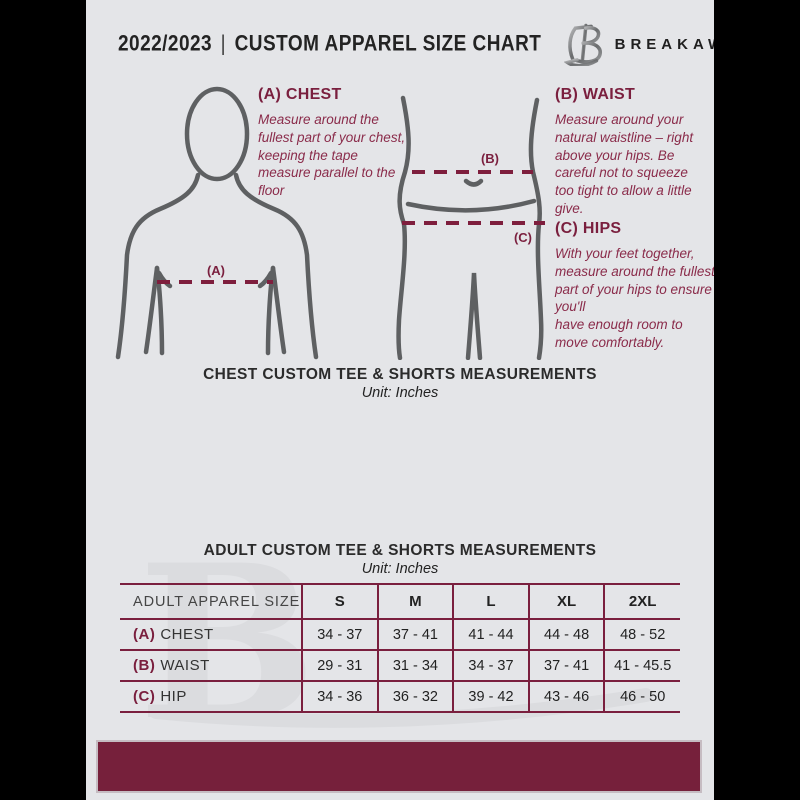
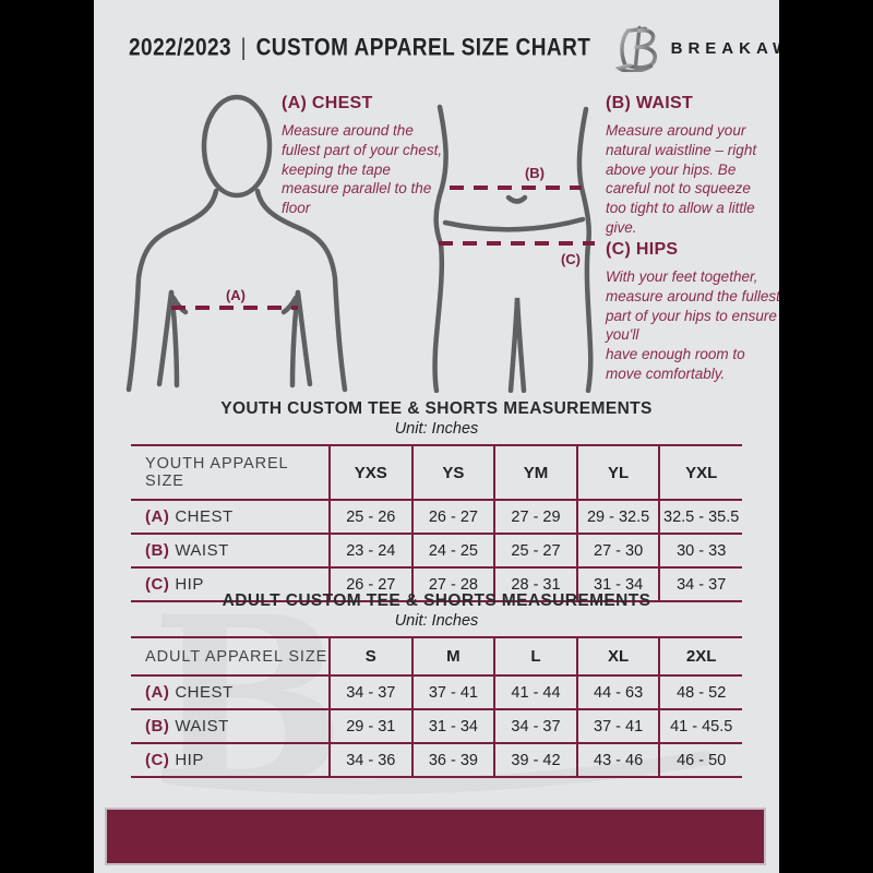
  2022/2023 | CUSTOM APPAREL SIZE CHART
  (A)
  (B)
  (C)
  (A) CHEST
  Measure around the fullest part of your chest, keeping the tape measure parallel to the floor
  (B) WAIST
  Measure around your natural waistline – right above your hips. Be careful not to squeeze too tight to allow a little give.
  (C) HIPS
  With your feet together, measure around the fullest part of your hips to ensure you'll
  have enough room to move comfortably.
  B
- CHEST CUSTOM TEE & SHORTS MEASUREMENTS
+ YOUTH CUSTOM TEE & SHORTS MEASUREMENTS
  Unit: Inches
+ YOUTH APPAREL SIZE	YXS	YS	YM	YL	YXL
+ (A) CHEST	25 - 26	26 - 27	27 - 29	29 - 32.5	32.5 - 35.5
+ (B) WAIST	23 - 24	24 - 25	25 - 27	27 - 30	30 - 33
+ (C) HIP	26 - 27	27 - 28	28 - 31	31 - 34	34 - 37
  ADULT CUSTOM TEE & SHORTS MEASUREMENTS
  Unit: Inches
  ADULT APPAREL SIZE	S	M	L	XL	2XL
- (A) CHEST	34 - 37	37 - 41	41 - 44	44 - 48	48 - 52
+ (A) CHEST	34 - 37	37 - 41	41 - 44	44 - 63	48 - 52
  (B) WAIST	29 - 31	31 - 34	34 - 37	37 - 41	41 - 45.5
- (C) HIP	34 - 36	36 - 32	39 - 42	43 - 46	46 - 50
+ (C) HIP	34 - 36	36 - 39	39 - 42	43 - 46	46 - 50
